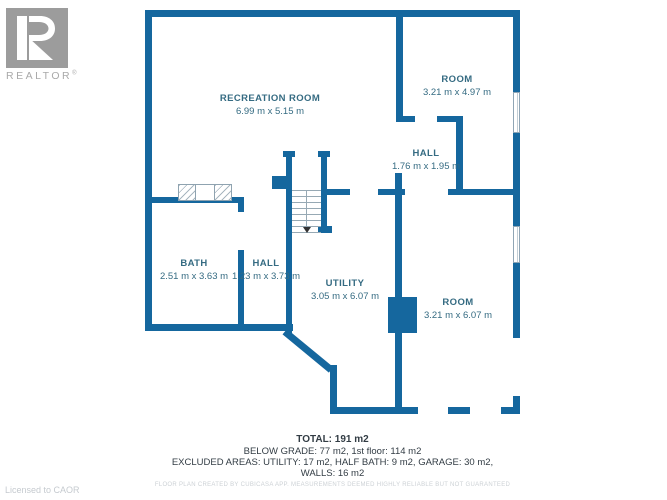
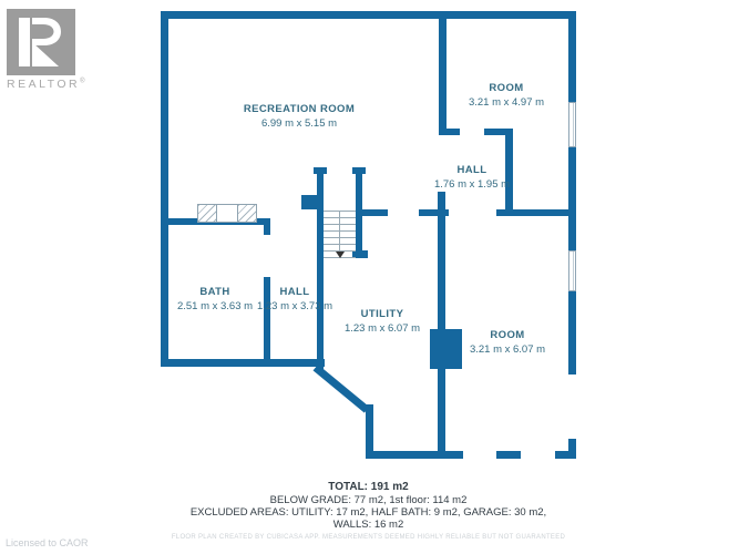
  REALTOR
  RECREATION ROOM
  6.99 m x 5.15 m
  ROOM
  3.21 m x 4.97 m
  HALL
  1.76 m x 1.95 m
  BATH
  2.51 m x 3.63 m
  HALL
  1.23 m x 3.73 m
  UTILITY
- 3.05 m x 6.07 m
+ 1.23 m x 6.07 m
  ROOM
  3.21 m x 6.07 m
  TOTAL: 191 m2
  BELOW GRADE: 77 m2, 1st floor: 114 m2
  EXCLUDED AREAS: UTILITY: 17 m2, HALF BATH: 9 m2, GARAGE: 30 m2,
  WALLS: 16 m2
  Licensed to CAOR
